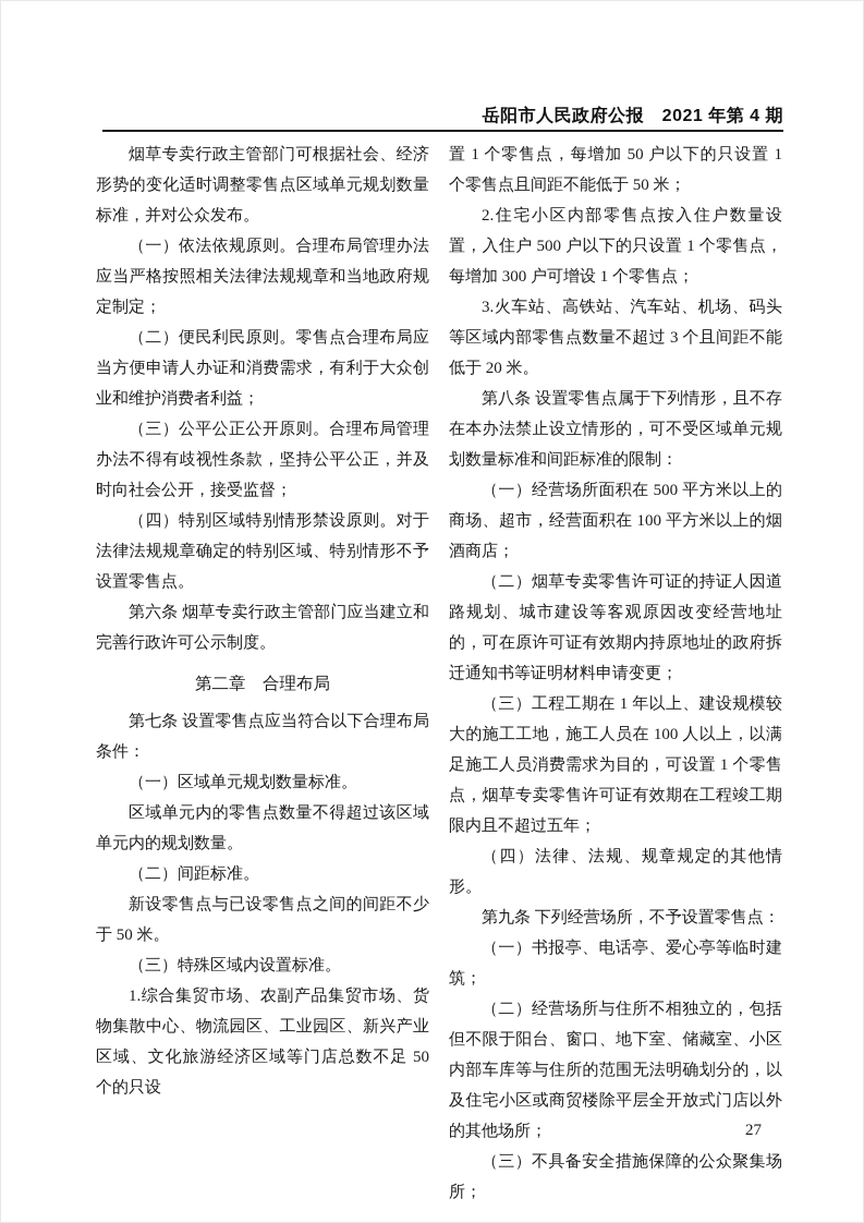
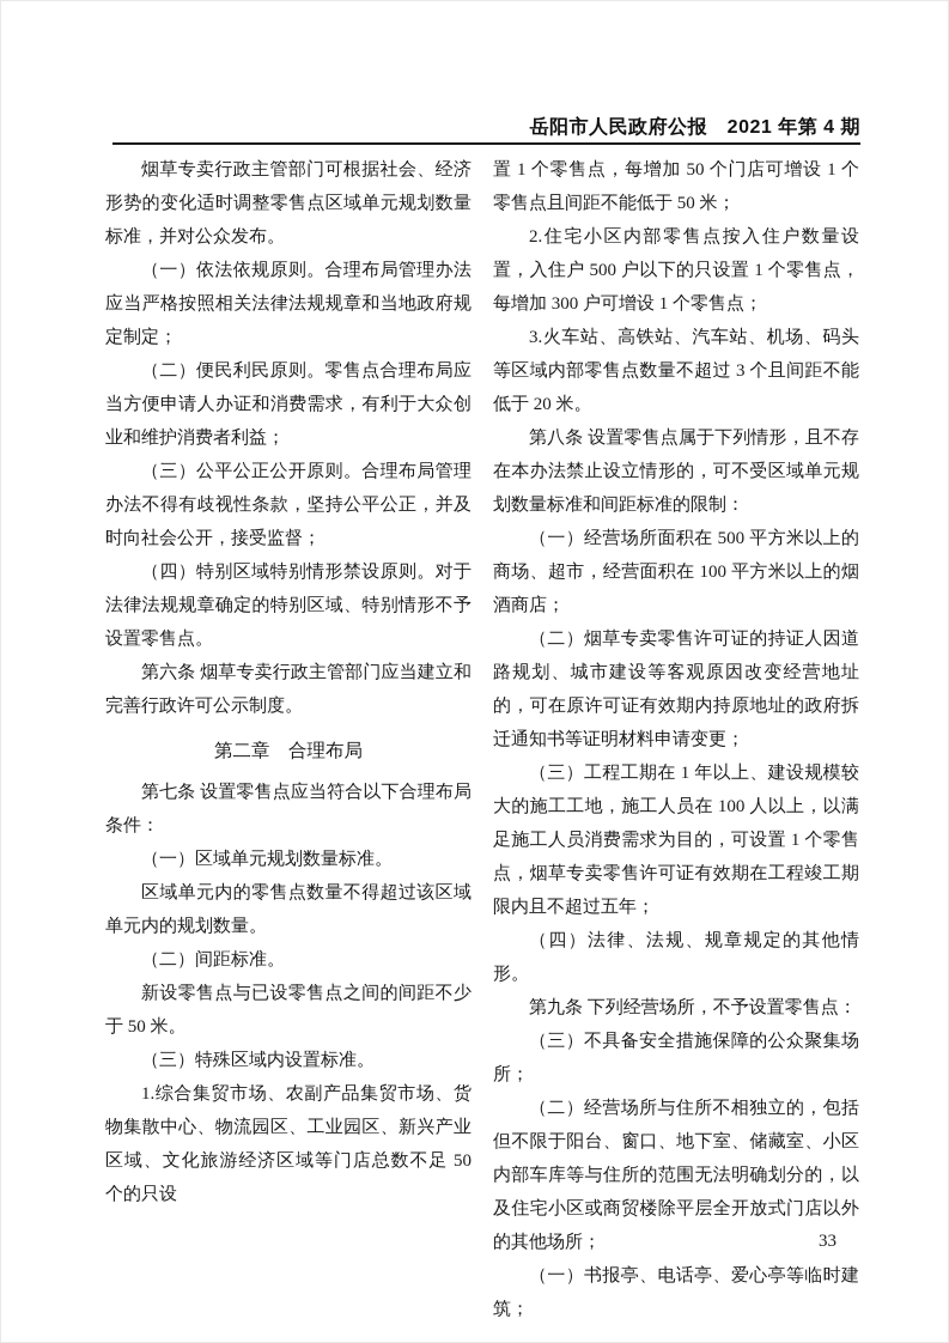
  岳阳市人民政府公报 2021 年第 4 期
  烟草专卖行政主管部门可根据社会、经济形势的变化适时调整零售点区域单元规划数量标准，并对公众发布。
  （一）依法依规原则。合理布局管理办法应当严格按照相关法律法规规章和当地政府规定制定；
  （二）便民利民原则。零售点合理布局应当方便申请人办证和消费需求，有利于大众创业和维护消费者利益；
  （三）公平公正公开原则。合理布局管理办法不得有歧视性条款，坚持公平公正，并及时向社会公开，接受监督；
  （四）特别区域特别情形禁设原则。对于法律法规规章确定的特别区域、特别情形不予设置零售点。
  第六条 烟草专卖行政主管部门应当建立和完善行政许可公示制度。
  第二章 合理布局
  第七条 设置零售点应当符合以下合理布局条件：
  （一）区域单元规划数量标准。
  区域单元内的零售点数量不得超过该区域单元内的规划数量。
  （二）间距标准。
  新设零售点与已设零售点之间的间距不少于 50 米。
  （三）特殊区域内设置标准。
  1.综合集贸市场、农副产品集贸市场、货物集散中心、物流园区、工业园区、新兴产业区域、文化旅游经济区域等门店总数不足 50 个的只设
- 置 1 个零售点，每增加 50 户以下的只设置 1 个零售点且间距不能低于 50 米；
+ 置 1 个零售点，每增加 50 个门店可增设 1 个零售点且间距不能低于 50 米；
  2.住宅小区内部零售点按入住户数量设置，入住户 500 户以下的只设置 1 个零售点，每增加 300 户可增设 1 个零售点；
  3.火车站、高铁站、汽车站、机场、码头等区域内部零售点数量不超过 3 个且间距不能低于 20 米。
  第八条 设置零售点属于下列情形，且不存在本办法禁止设立情形的，可不受区域单元规划数量标准和间距标准的限制：
  （一）经营场所面积在 500 平方米以上的商场、超市，经营面积在 100 平方米以上的烟酒商店；
  （二）烟草专卖零售许可证的持证人因道路规划、城市建设等客观原因改变经营地址的，可在原许可证有效期内持原地址的政府拆迁通知书等证明材料申请变更；
  （三）工程工期在 1 年以上、建设规模较大的施工工地，施工人员在 100 人以上，以满足施工人员消费需求为目的，可设置 1 个零售点，烟草专卖零售许可证有效期在工程竣工期限内且不超过五年；
  （四）法律、法规、规章规定的其他情形。
  第九条 下列经营场所，不予设置零售点：
- （一）书报亭、电话亭、爱心亭等临时建筑；
+ （三）不具备安全措施保障的公众聚集场所；
  （二）经营场所与住所不相独立的，包括但不限于阳台、窗口、地下室、储藏室、小区内部车库等与住所的范围无法明确划分的，以及住宅小区或商贸楼除平层全开放式门店以外的其他场所；
- （三）不具备安全措施保障的公众聚集场所；
+ （一）书报亭、电话亭、爱心亭等临时建筑；
- 27
+ 33
